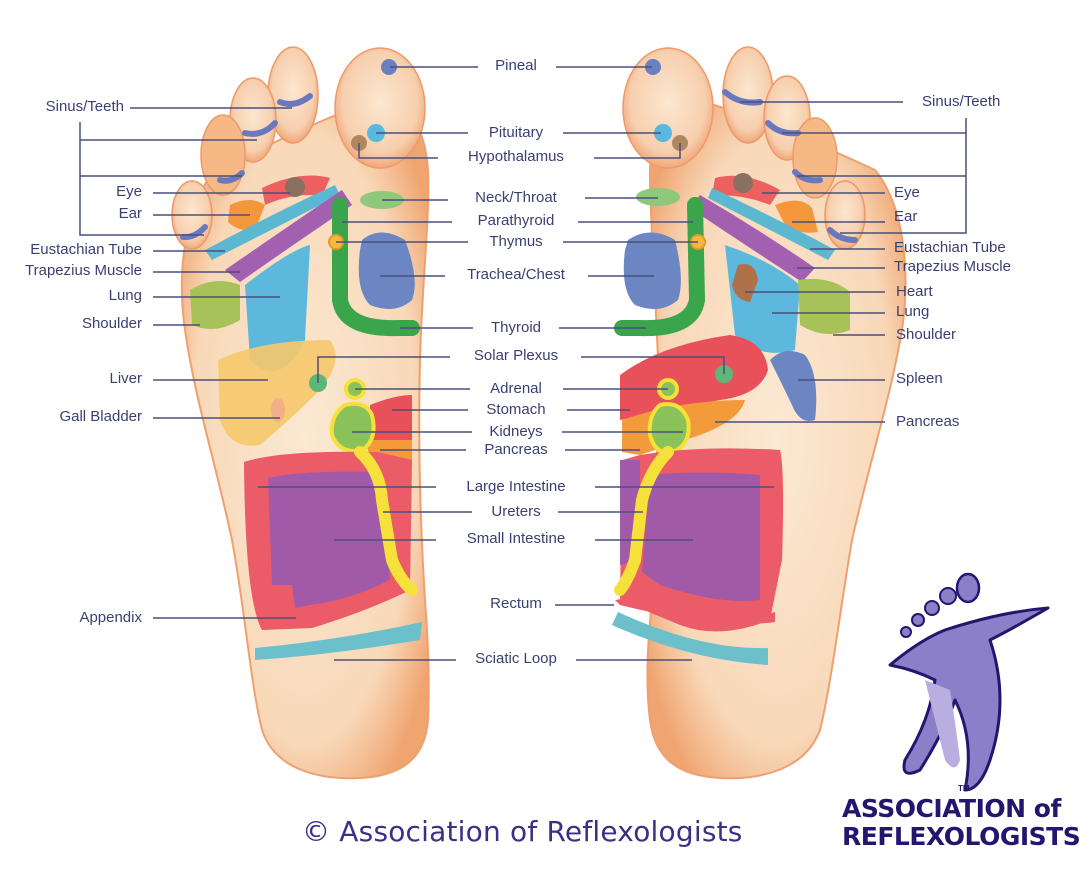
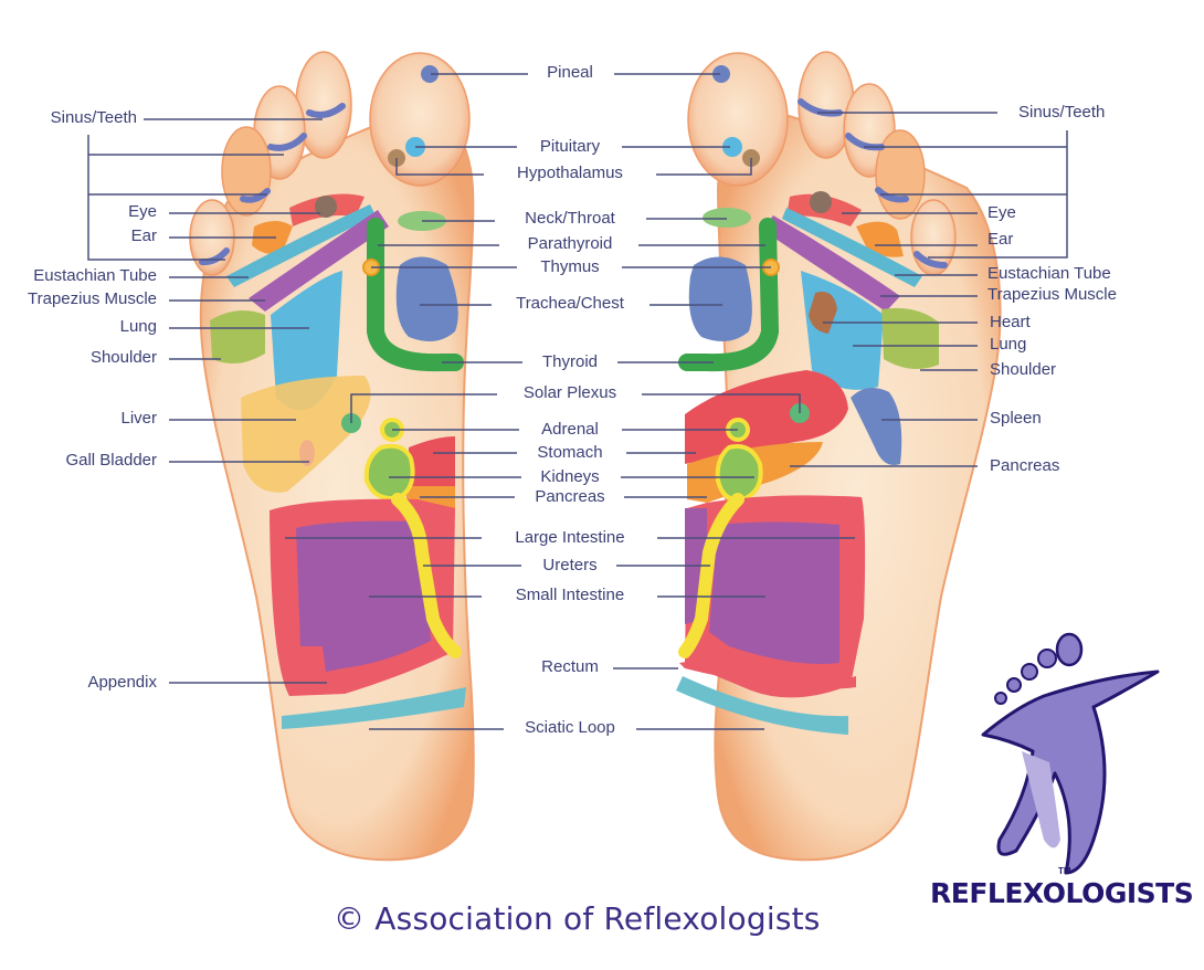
  Pineal
  Pituitary
  Hypothalamus
  Neck/Throat
  Parathyroid
  Thymus
  Trachea/Chest
  Thyroid
  Solar Plexus
  Adrenal
  Stomach
  Kidneys
  Pancreas
  Large Intestine
  Ureters
  Small Intestine
  Rectum
  Sciatic Loop
  Sinus/Teeth
  Eye
  Ear
  Eustachian Tube
  Trapezius Muscle
  Lung
  Shoulder
  Liver
  Gall Bladder
  Appendix
  Sinus/Teeth
  Eye
  Ear
  Eustachian Tube
  Trapezius Muscle
  Heart
  Lung
  Shoulder
  Spleen
  Pancreas
  © Association of Reflexologists
  TM
- ASSOCIATION of
  REFLEXOLOGISTS
